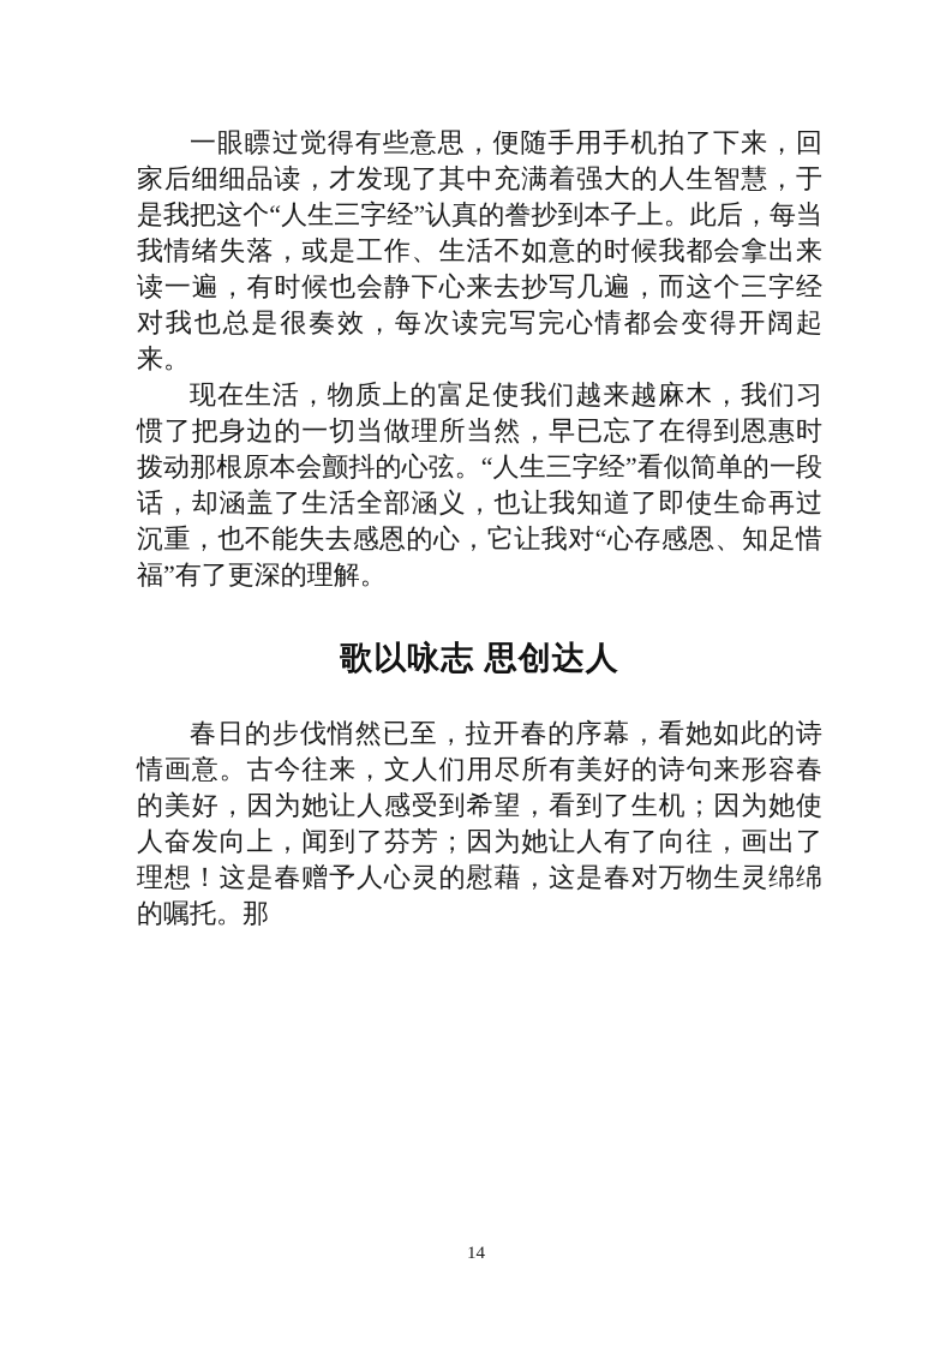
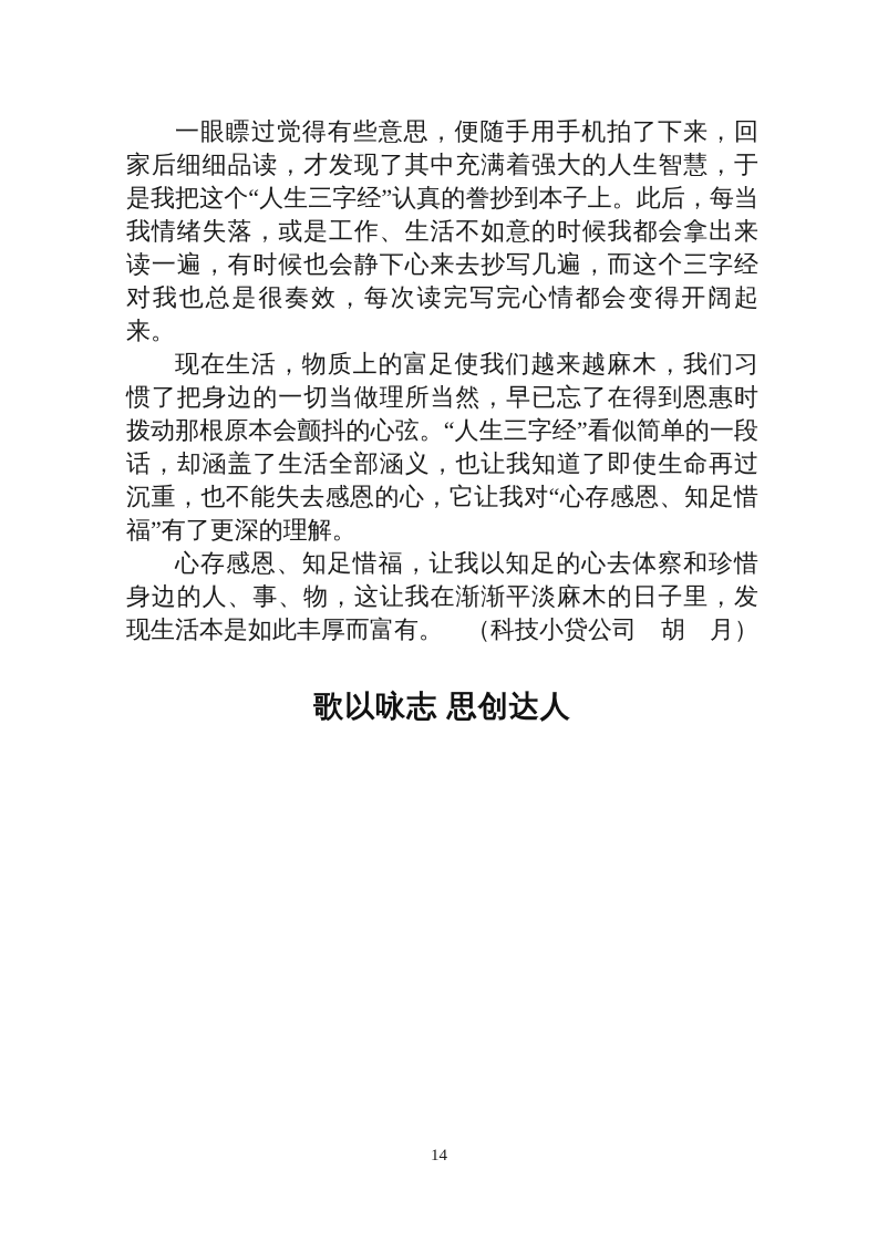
  一眼瞟过觉得有些意思，便随手用手机拍了下来，回家后细细品读，才发现了其中充满着强大的人生智慧，于是我把这个“人生三字经”认真的誊抄到本子上。此后，每当我情绪失落，或是工作、生活不如意的时候我都会拿出来读一遍，有时候也会静下心来去抄写几遍，而这个三字经对我也总是很奏效，每次读完写完心情都会变得开阔起来。
  现在生活，物质上的富足使我们越来越麻木，我们习惯了把身边的一切当做理所当然，早已忘了在得到恩惠时拨动那根原本会颤抖的心弦。“人生三字经”看似简单的一段话，却涵盖了生活全部涵义，也让我知道了即使生命再过沉重，也不能失去感恩的心，它让我对“心存感恩、知足惜福”有了更深的理解。
+ 心存感恩、知足惜福，让我以知足的心去体察和珍惜身边的人、事、物，这让我在渐渐平淡麻木的日子里，发现生活本是如此丰厚而富有。
+ （科技小贷公司 胡 月）
  歌以咏志 思创达人
- 春日的步伐悄然已至，拉开春的序幕，看她如此的诗情画意。古今往来，文人们用尽所有美好的诗句来形容春的美好，因为她让人感受到希望，看到了生机；因为她使人奋发向上，闻到了芬芳；因为她让人有了向往，画出了理想！这是春赠予人心灵的慰藉，这是春对万物生灵绵绵的嘱托。那
  14
